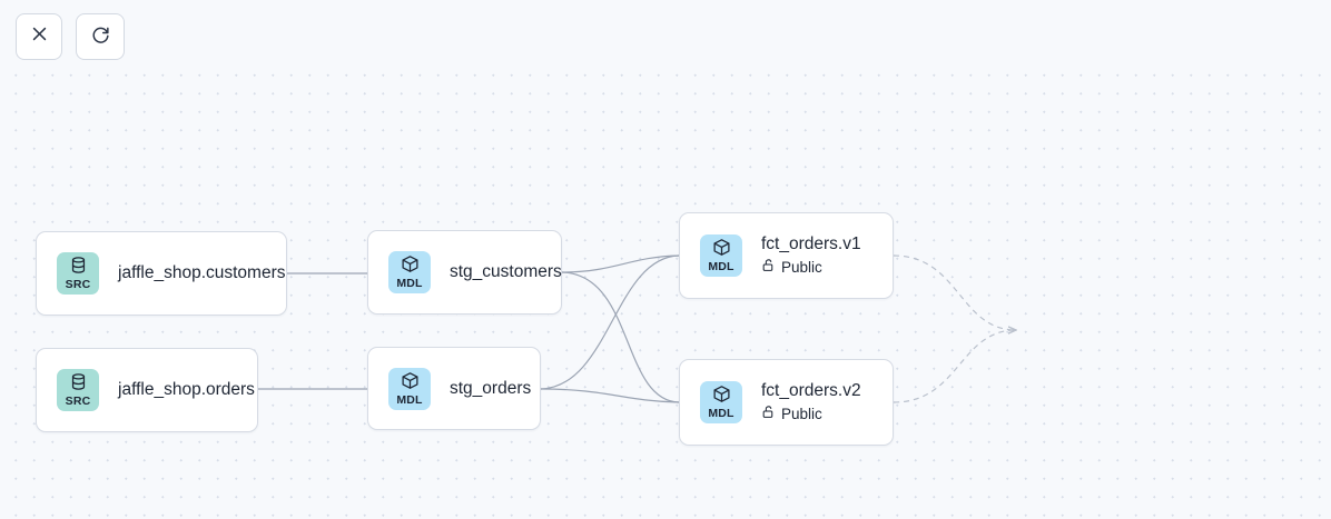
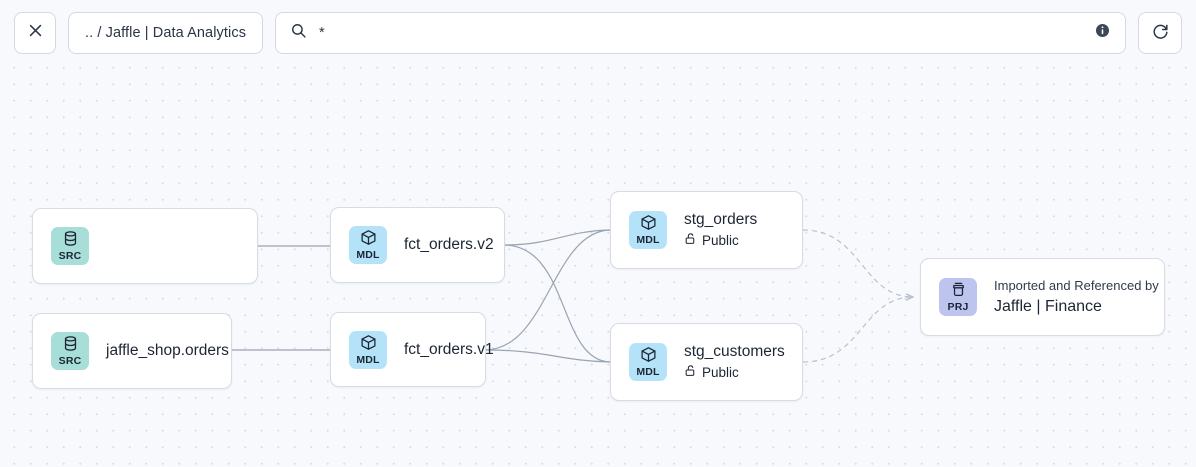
  SRC
- jaffle_shop.customers
  SRC
  jaffle_shop.orders
  MDL
- stg_customers
+ fct_orders.v2
  MDL
- stg_orders
+ fct_orders.v1
  MDL
- fct_orders.v1
+ stg_orders
  Public
  MDL
- fct_orders.v2
+ stg_customers
  Public
+ PRJ
+ Imported and Referenced by
+ Jaffle | Finance
+ .. / Jaffle | Data Analytics
+ *
